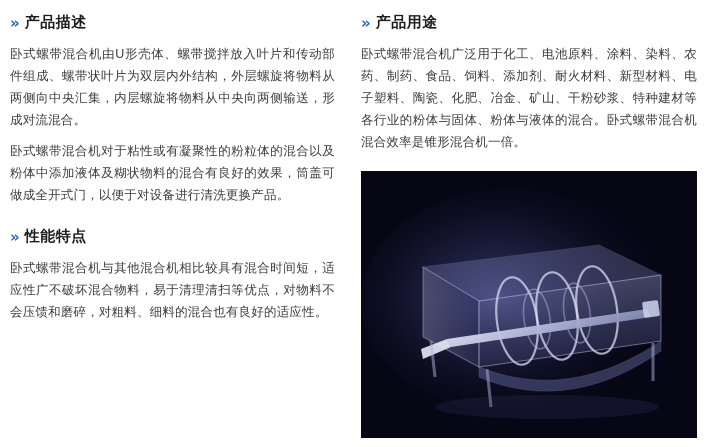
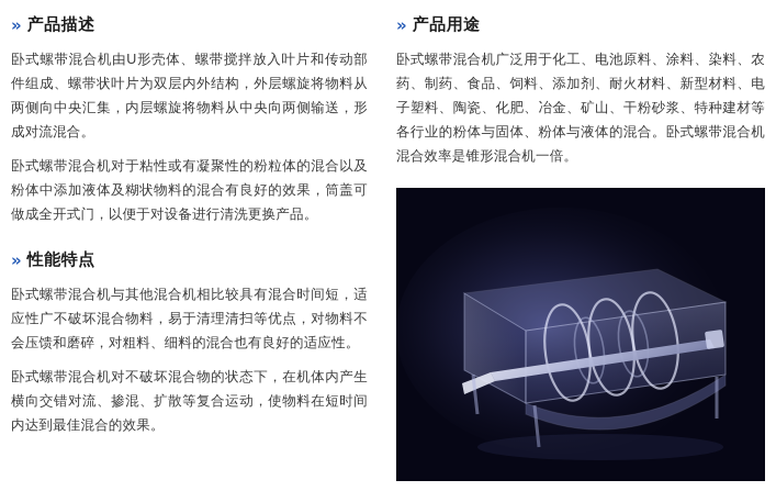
  »
  产品描述
  卧式螺带混合机由U形壳体、螺带搅拌放入叶片和传动部件组成、螺带状叶片为双层内外结构，外层螺旋将物料从两侧向中央汇集，内层螺旋将物料从中央向两侧输送，形成对流混合。
  卧式螺带混合机对于粘性或有凝聚性的粉粒体的混合以及粉体中添加液体及糊状物料的混合有良好的效果，筒盖可做成全开式门，以便于对设备进行清洗更换产品。
  »
  性能特点
  卧式螺带混合机与其他混合机相比较具有混合时间短，适应性广不破坏混合物料，易于清理清扫等优点，对物料不会压馈和磨碎，对粗料、细料的混合也有良好的适应性。
+ 卧式螺带混合机对不破坏混合物的状态下，在机体内产生横向交错对流、掺混、扩散等复合运动，使物料在短时间内达到最佳混合的效果。
  »
  产品用途
  卧式螺带混合机广泛用于化工、电池原料、涂料、染料、农药、制药、食品、饲料、添加剂、耐火材料、新型材料、电子塑料、陶瓷、化肥、冶金、矿山、干粉砂浆、特种建材等各行业的粉体与固体、粉体与液体的混合。卧式螺带混合机混合效率是锥形混合机一倍。
